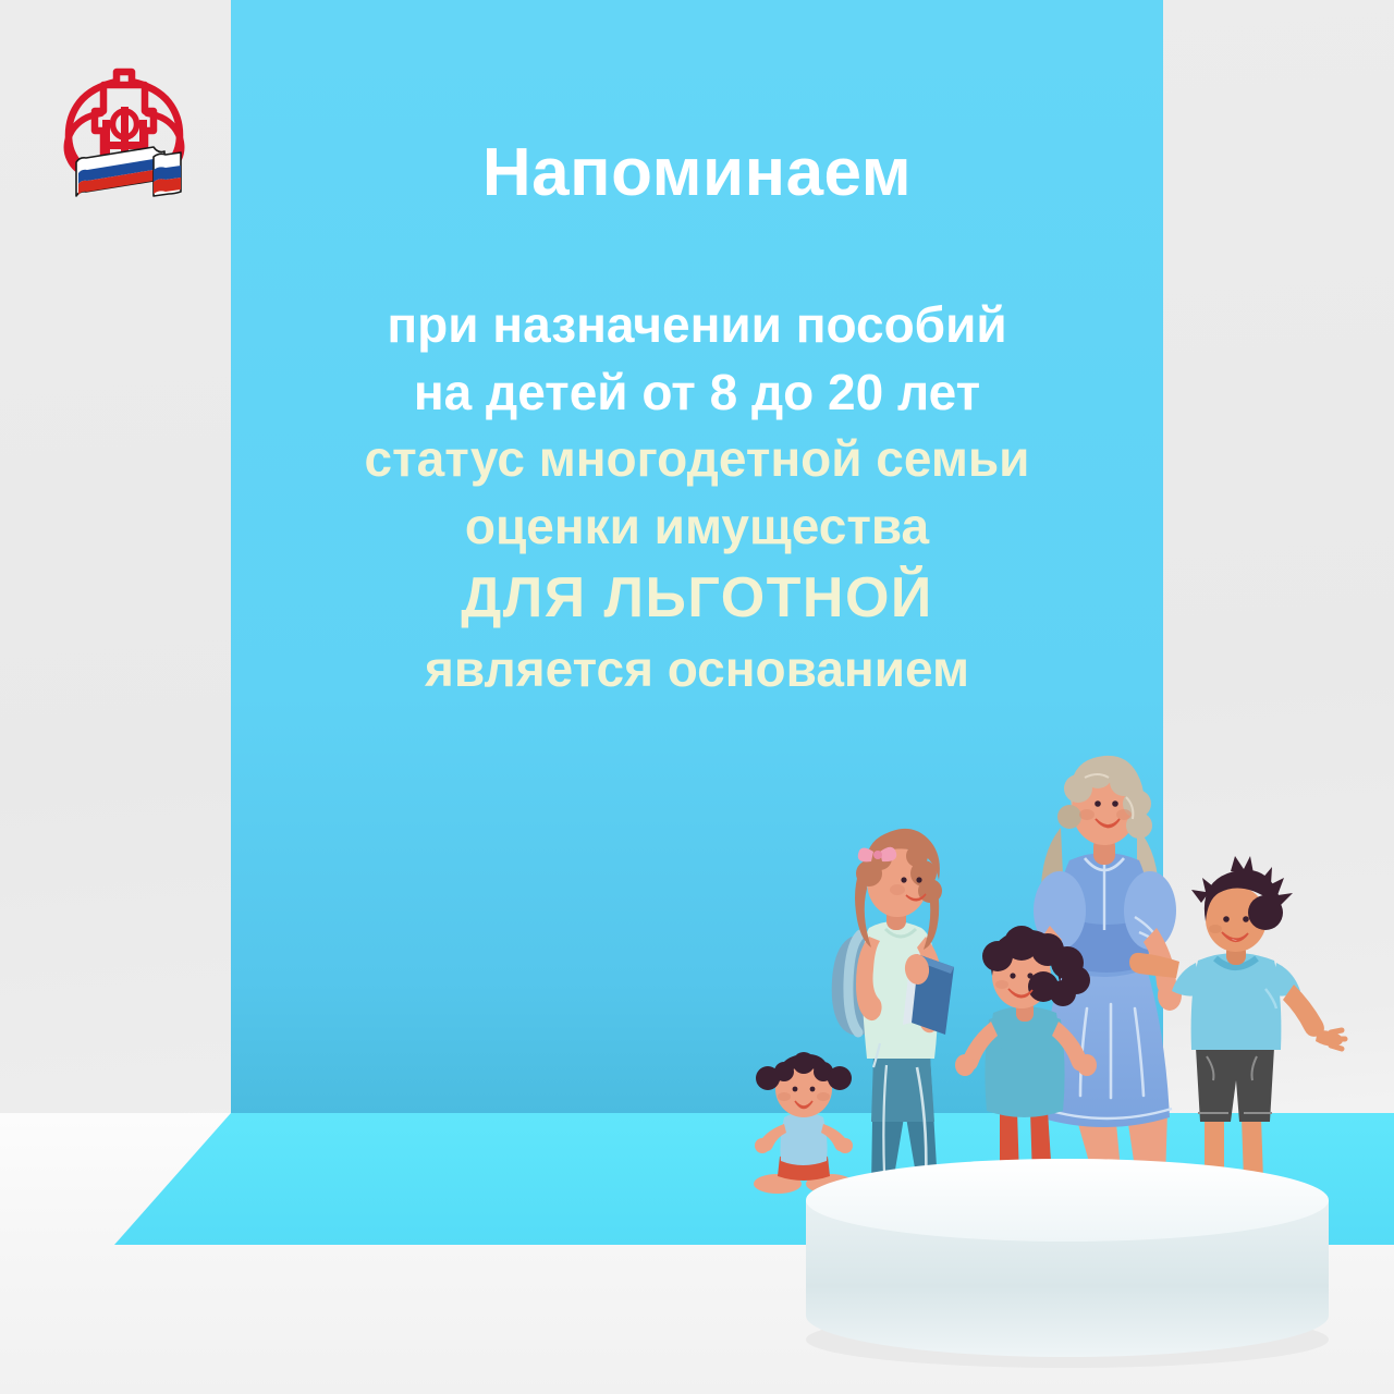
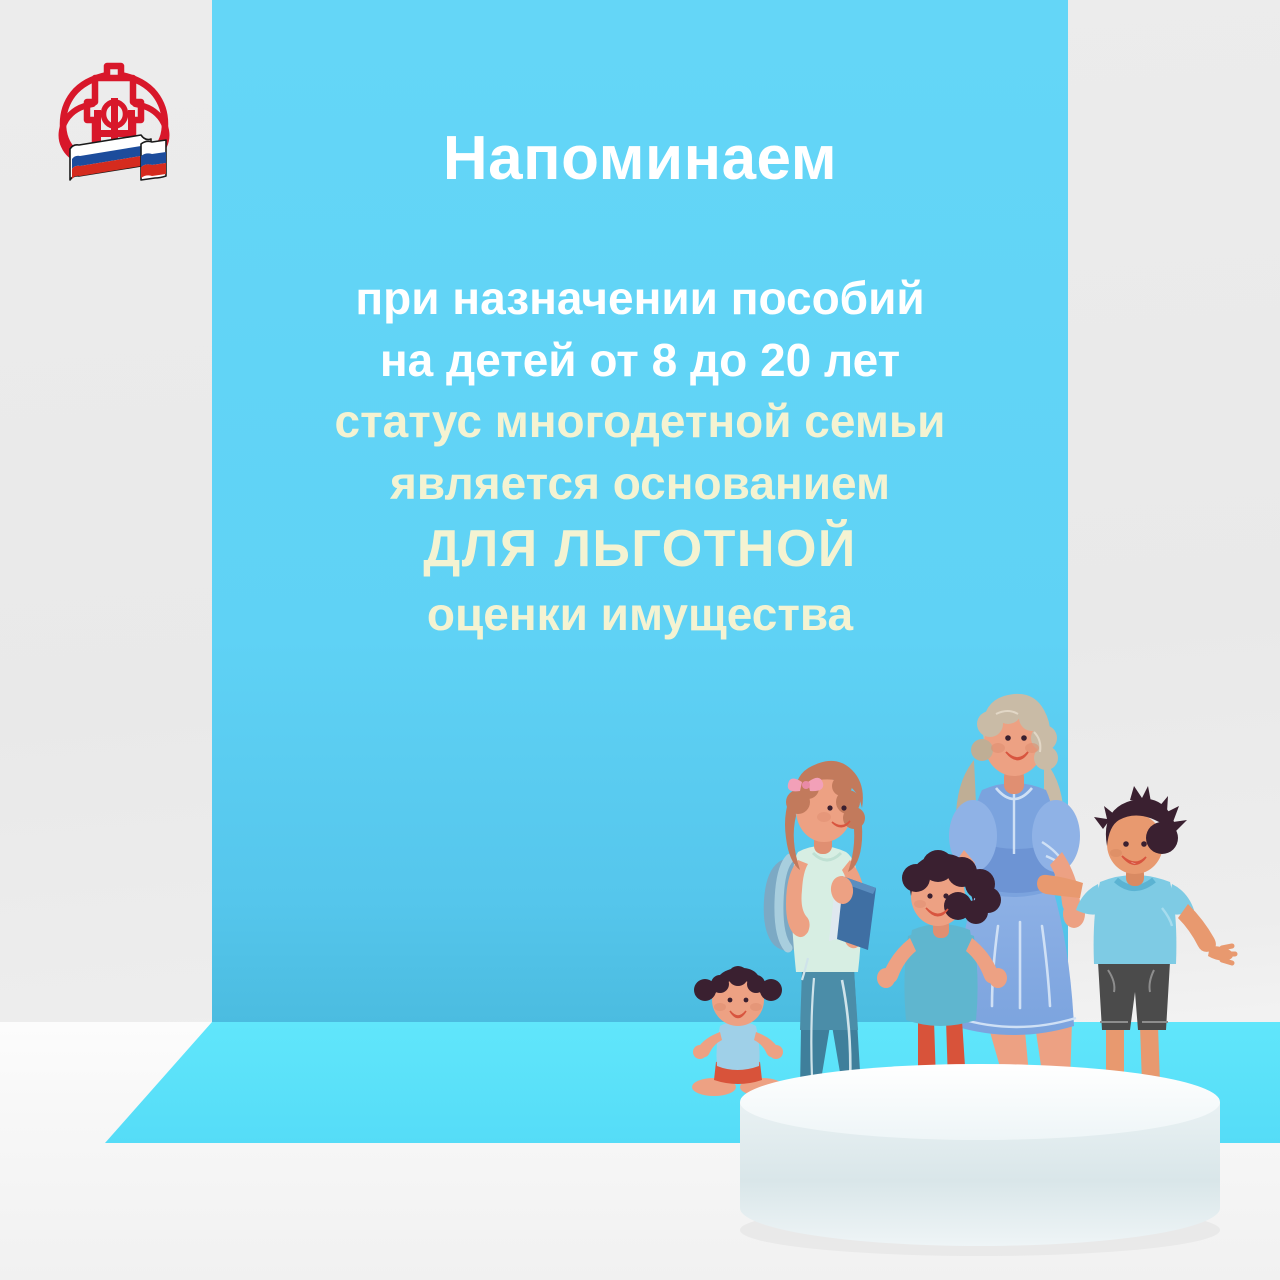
  Напоминаем
  при назначении пособий
  на детей от 8 до 20 лет
  статус многодетной семьи
- оценки имущества
+ является основанием
  ДЛЯ ЛЬГОТНОЙ
- является основанием
+ оценки имущества
